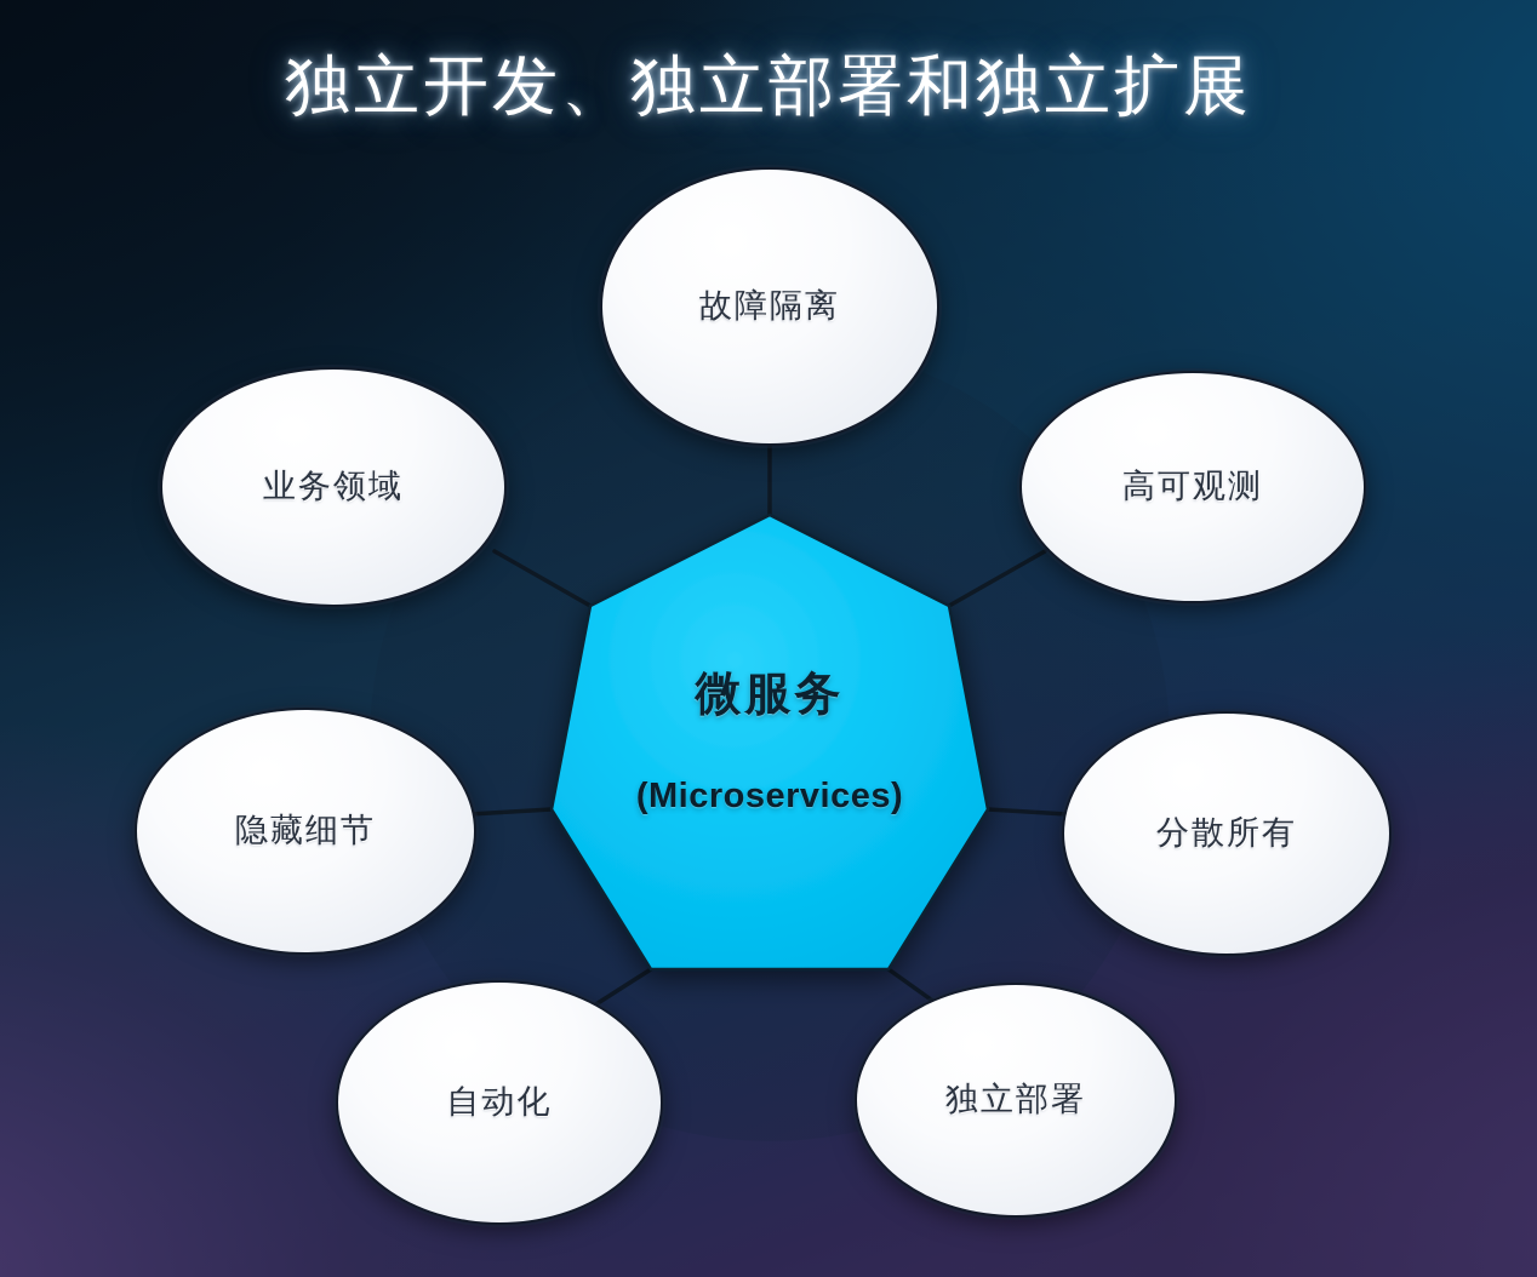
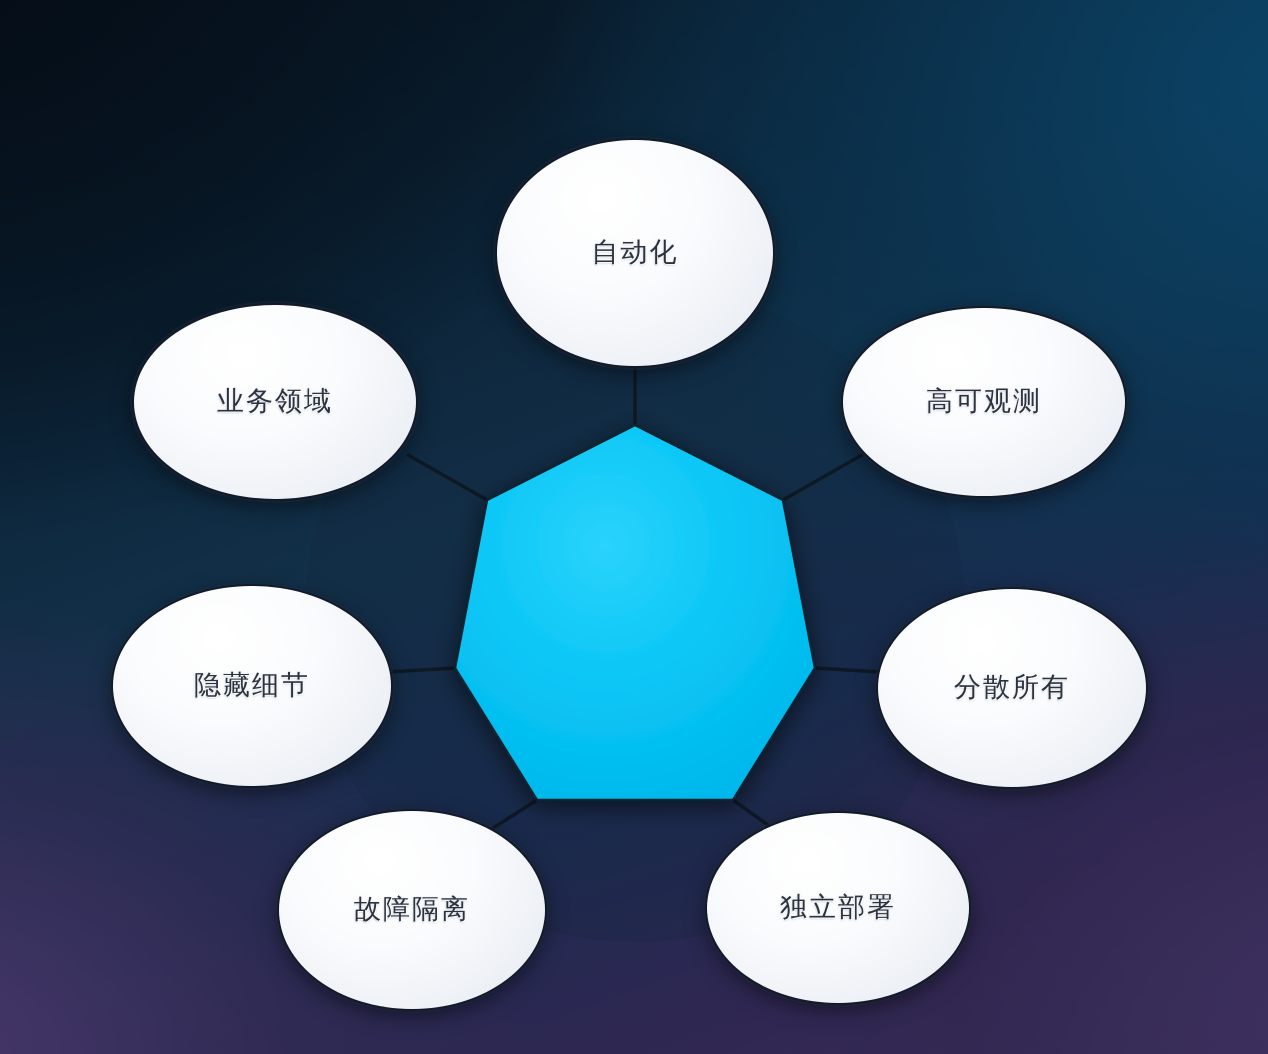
- 独立开发、独立部署和独立扩展
- 微服务
- (Microservices)
- 故障隔离
+ 自动化
  高可观测
  分散所有
  独立部署
- 自动化
+ 故障隔离
  隐藏细节
  业务领域
